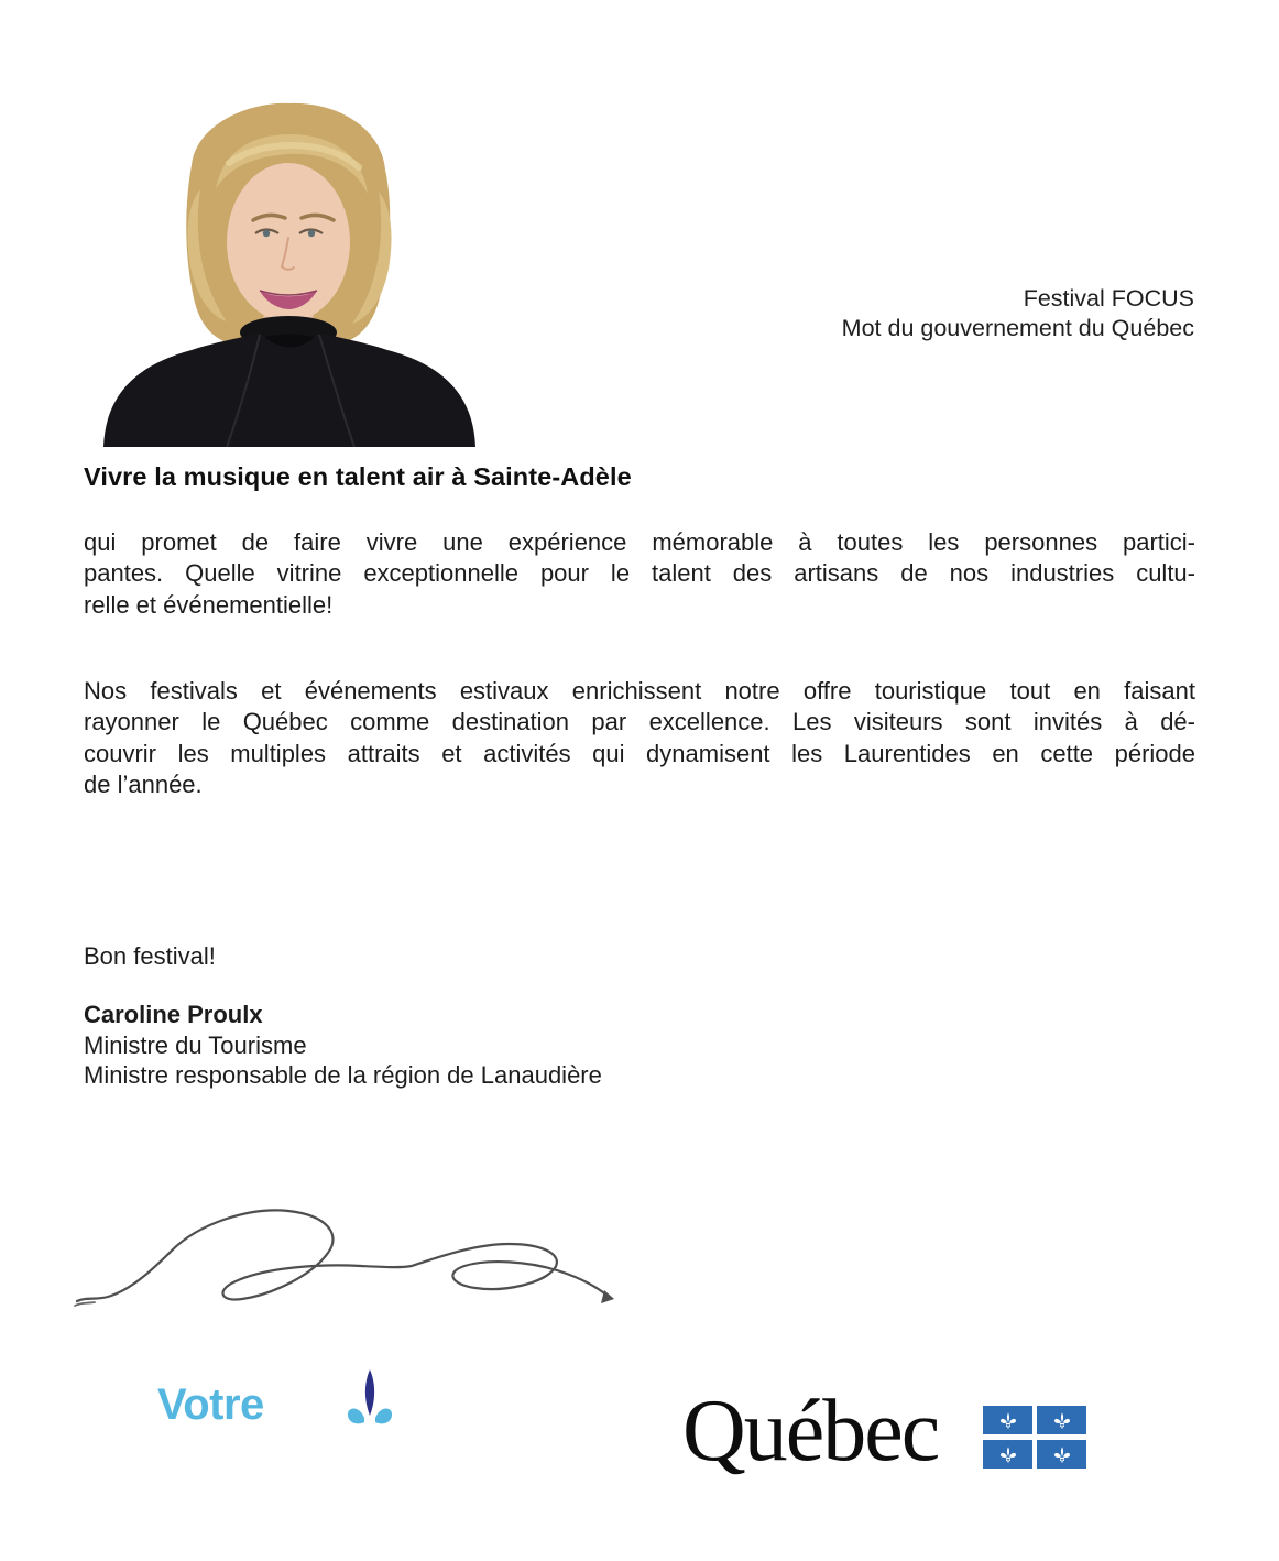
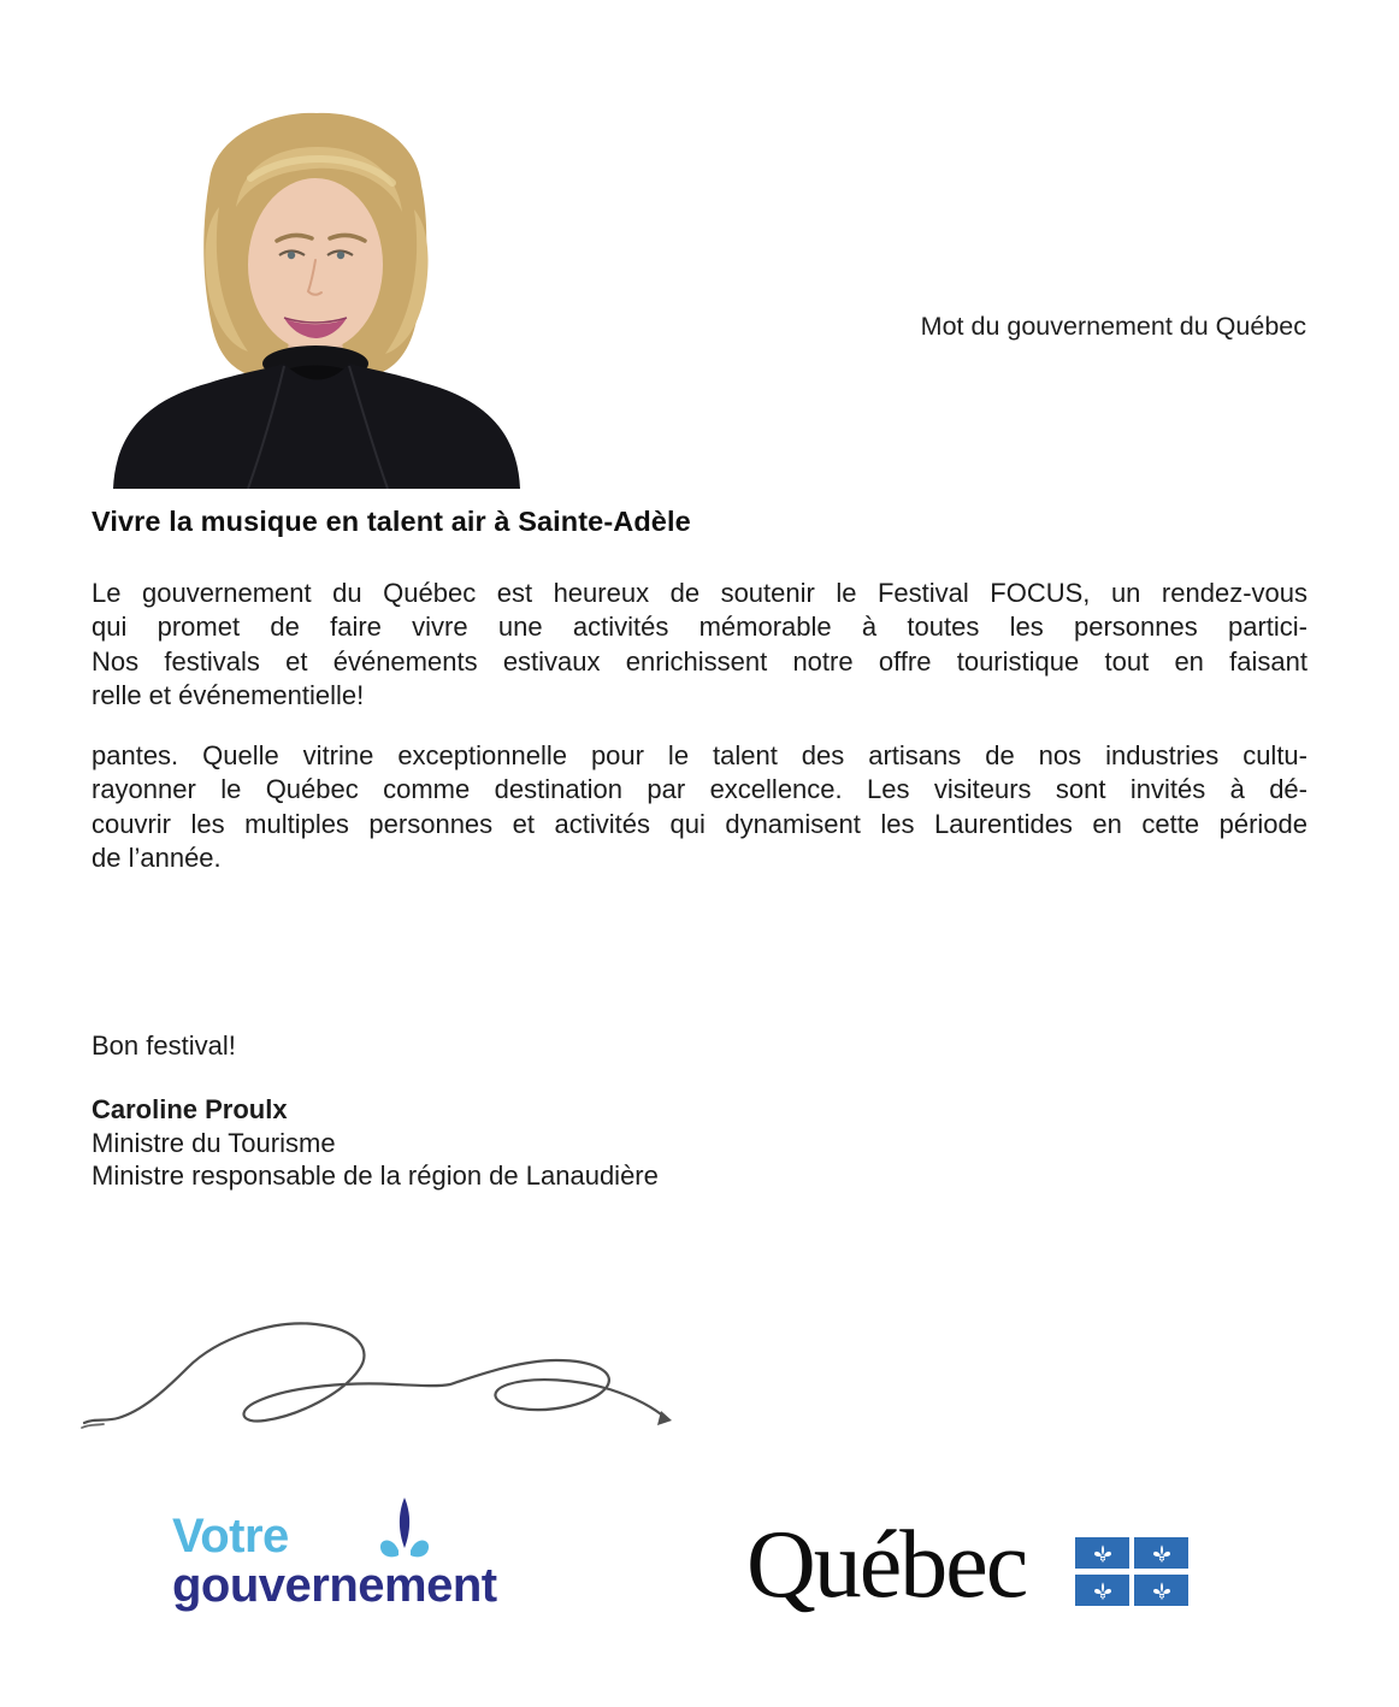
- Festival FOCUS
  Mot du gouvernement du Québec
  Vivre la musique en talent air à Sainte-Adèle
+ Le gouvernement du Québec est heureux de soutenir le Festival FOCUS, un rendez-vous
- qui promet de faire vivre une expérience mémorable à toutes les personnes partici-
+ qui promet de faire vivre une activités mémorable à toutes les personnes partici-
- pantes. Quelle vitrine exceptionnelle pour le talent des artisans de nos industries cultu-
+ Nos festivals et événements estivaux enrichissent notre offre touristique tout en faisant
  relle et événementielle!
- Nos festivals et événements estivaux enrichissent notre offre touristique tout en faisant
+ pantes. Quelle vitrine exceptionnelle pour le talent des artisans de nos industries cultu-
  rayonner le Québec comme destination par excellence. Les visiteurs sont invités à dé-
- couvrir les multiples attraits et activités qui dynamisent les Laurentides en cette période
+ couvrir les multiples personnes et activités qui dynamisent les Laurentides en cette période
  de l’année.
  Bon festival!
  Caroline Proulx
  Ministre du Tourisme
  Ministre responsable de la région de Lanaudière
  Votre
+ gouvernement
  Québec
